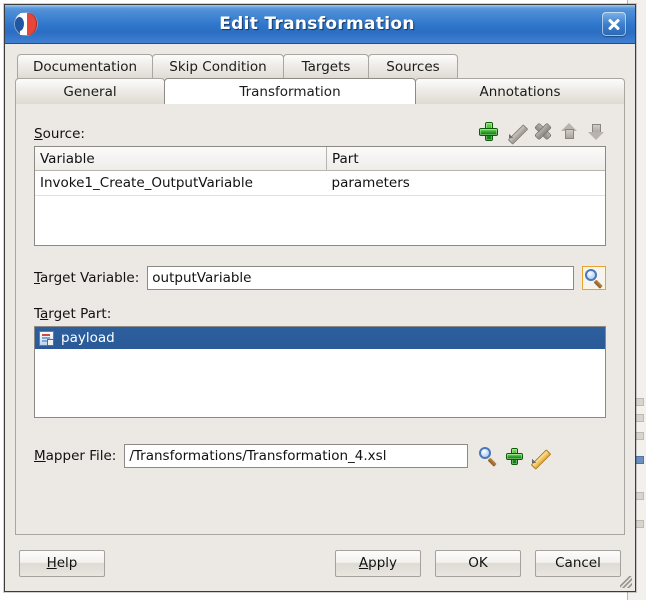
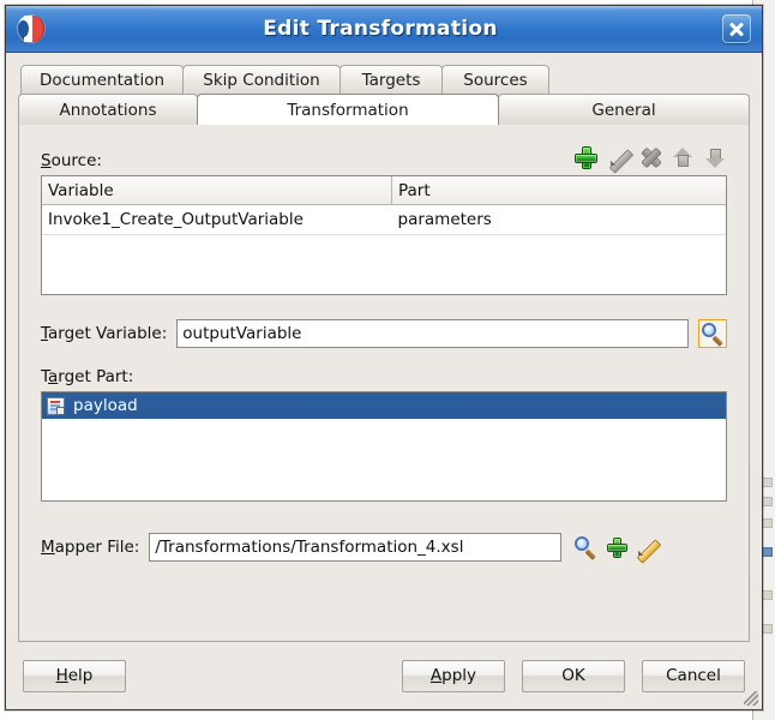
  Edit Transformation
  Documentation
  Skip Condition
  Targets
  Sources
- General
+ Annotations
  Transformation
- Annotations
+ General
  Source:
  Variable	Part
  Invoke1_Create_OutputVariable	parameters
  Target Variable:
  outputVariable
  Target Part:
  payload
  Mapper File:
  /Transformations/Transformation_4.xsl
  Help
  Apply
  OK
  Cancel
